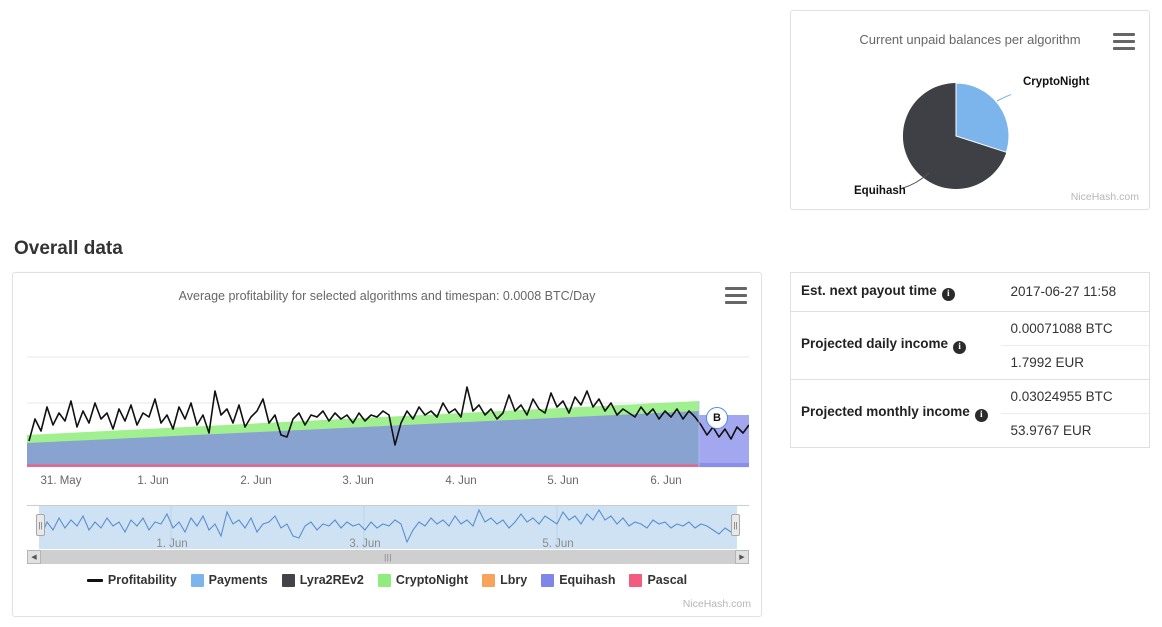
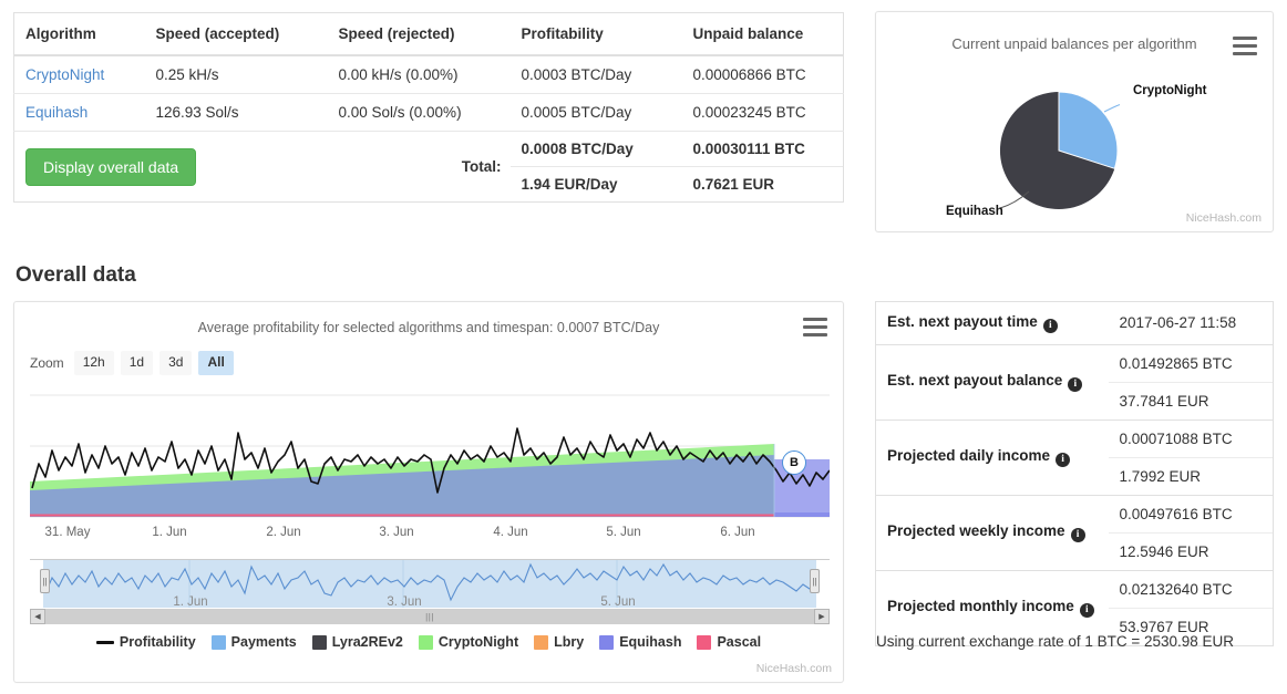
+ Algorithm	Speed (accepted)	Speed (rejected)	Profitability	Unpaid balance
+ CryptoNight	0.25 kH/s	0.00 kH/s (0.00%)	0.0003 BTC/Day	0.00006866 BTC
+ Equihash	126.93 Sol/s	0.00 Sol/s (0.00%)	0.0005 BTC/Day	0.00023245 BTC
+ Display overall data	Total:	0.0008 BTC/Day 1.94 EUR/Day	0.00030111 BTC 0.7621 EUR
  Current unpaid balances per algorithm
  CryptoNight
  Equihash
  NiceHash.com
  Overall data
- Average profitability for selected algorithms and timespan: 0.0008 BTC/Day
+ Average profitability for selected algorithms and timespan: 0.0007 BTC/Day
+ Zoom
+ 12h
+ 1d
+ 3d
+ All
  B
  31. May
  1. Jun
  2. Jun
  3. Jun
  4. Jun
  5. Jun
  6. Jun
  ||
  ||
  1. Jun
  3. Jun
  5. Jun
  |||
  Profitability
  Payments
  Lyra2REv2
  CryptoNight
  Lbry
  Equihash
  Pascal
  NiceHash.com
  Est. next payout time i	2017-06-27 11:58
+ Est. next payout balance i	0.01492865 BTC 37.7841 EUR
  Projected daily income i	0.00071088 BTC 1.7992 EUR
+ Projected weekly income i	0.00497616 BTC 12.5946 EUR
- Projected monthly income i	0.03024955 BTC 53.9767 EUR
+ Projected monthly income i	0.02132640 BTC 53.9767 EUR
+ Using current exchange rate of 1 BTC = 2530.98 EUR
